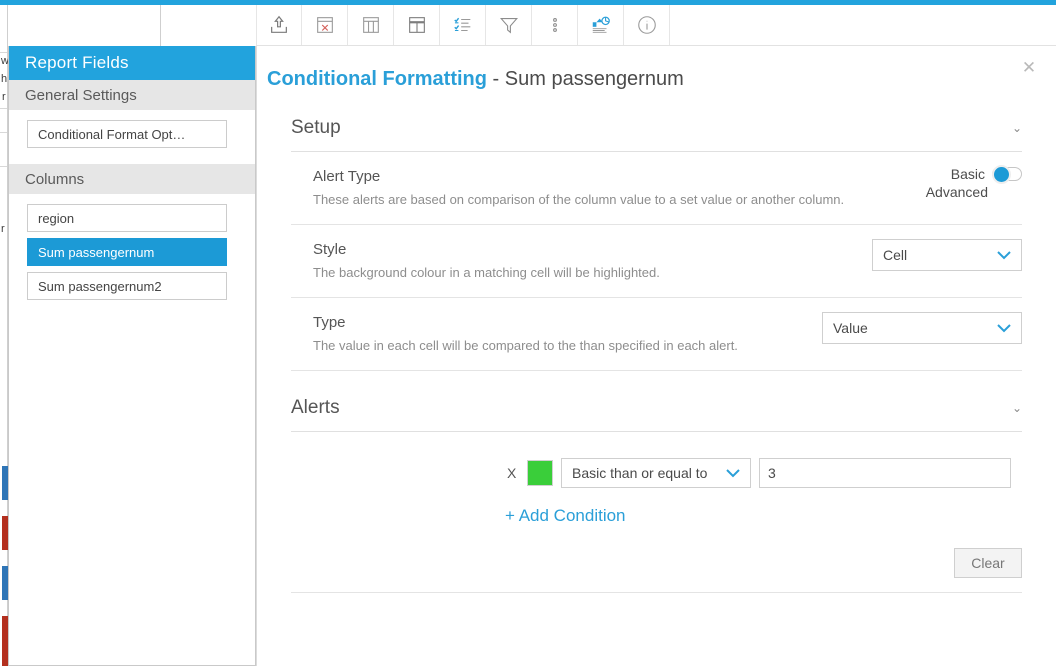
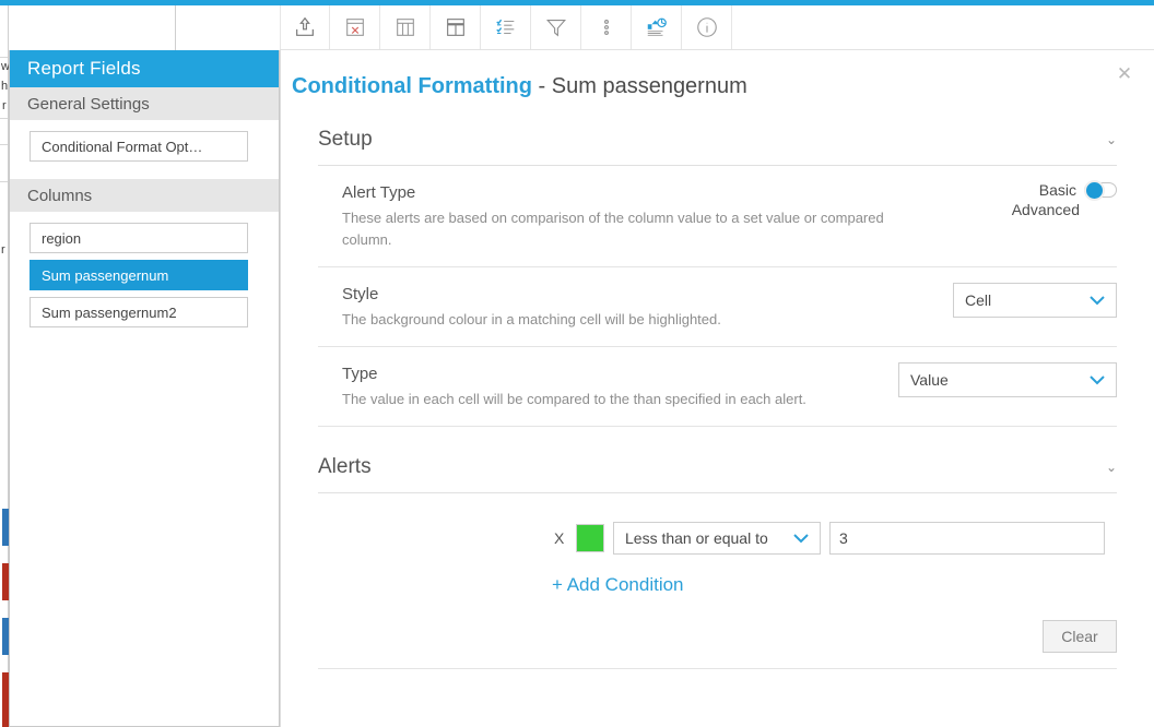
  w
  h
  r
  r
  Report Fields
  General Settings
  Conditional Format Opt…
  Columns
  region
  Sum passengernum
  Sum passengernum2
  ✕
  Conditional Formatting - Sum passengernum
  Setup
  ⌄
  Alert Type
- These alerts are based on comparison of the column value to a set value or another column.
+ These alerts are based on comparison of the column value to a set value or compared column.
  Basic
  Advanced
  Style
  The background colour in a matching cell will be highlighted.
  Cell
  Type
  The value in each cell will be compared to the than specified in each alert.
  Value
  Alerts
  ⌄
  X
- Basic than or equal to
+ Less than or equal to
  3
  + Add Condition
  Clear
